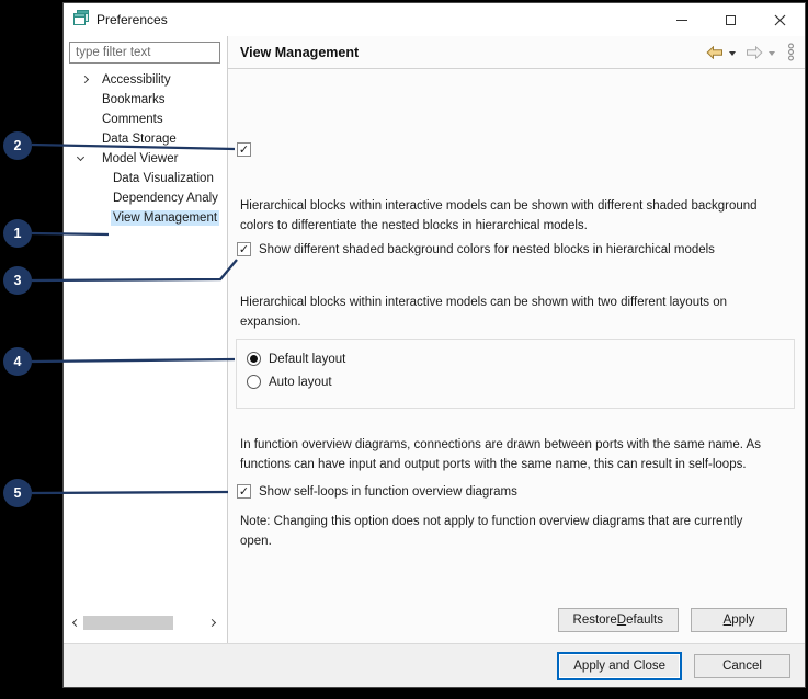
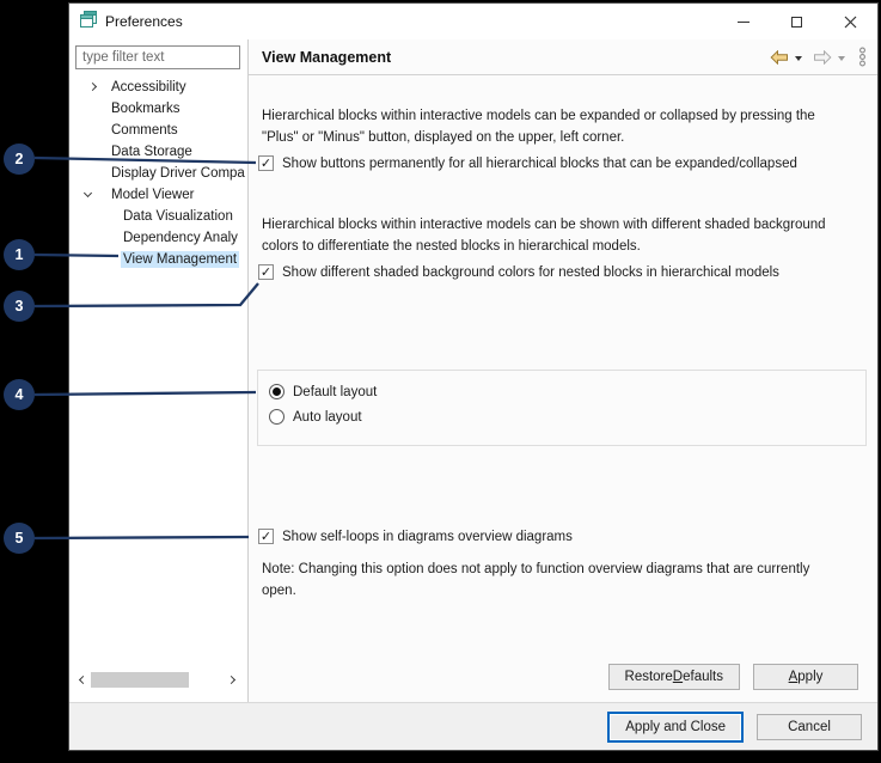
  Preferences
  type filter text
  Accessibility
  Bookmarks
  Comments
  Data Storage
+ Display Driver Compa
  Model Viewer
  Data Visualization
  Dependency Analy
  View Management
  View Management
+ Hierarchical blocks within interactive models can be expanded or collapsed by pressing the
+ "Plus" or "Minus" button, displayed on the upper, left corner.
  ✓
+ Show buttons permanently for all hierarchical blocks that can be expanded/collapsed
  Hierarchical blocks within interactive models can be shown with different shaded background
  colors to differentiate the nested blocks in hierarchical models.
  ✓
  Show different shaded background colors for nested blocks in hierarchical models
- Hierarchical blocks within interactive models can be shown with two different layouts on
- expansion.
  Default layout
  Auto layout
- In function overview diagrams, connections are drawn between ports with the same name. As
- functions can have input and output ports with the same name, this can result in self-loops.
  ✓
- Show self-loops in function overview diagrams
+ Show self-loops in diagrams overview diagrams
  Note: Changing this option does not apply to function overview diagrams that are currently
  open.
  Restore
  D
  efaults
  A
  pply
  Apply and Close
  Cancel
  1
  2
  3
  4
  5
